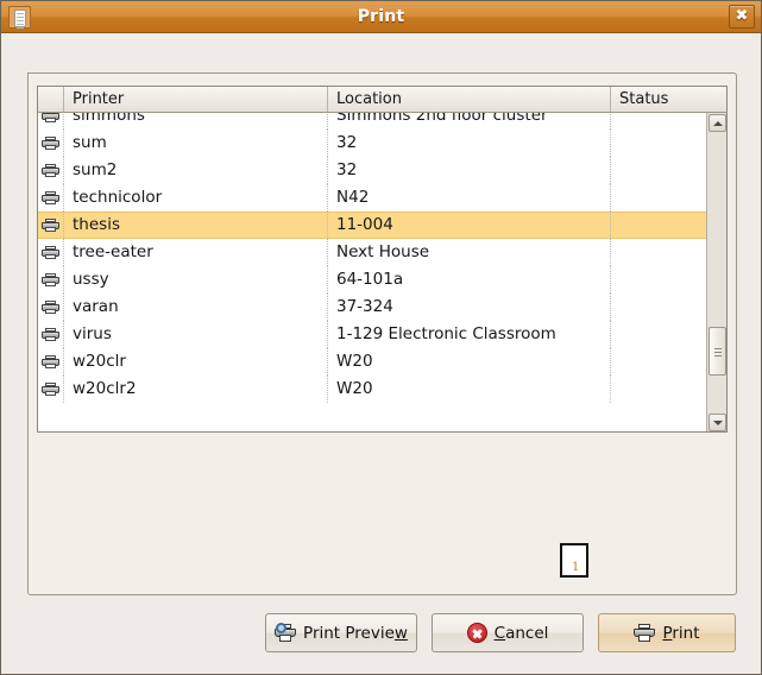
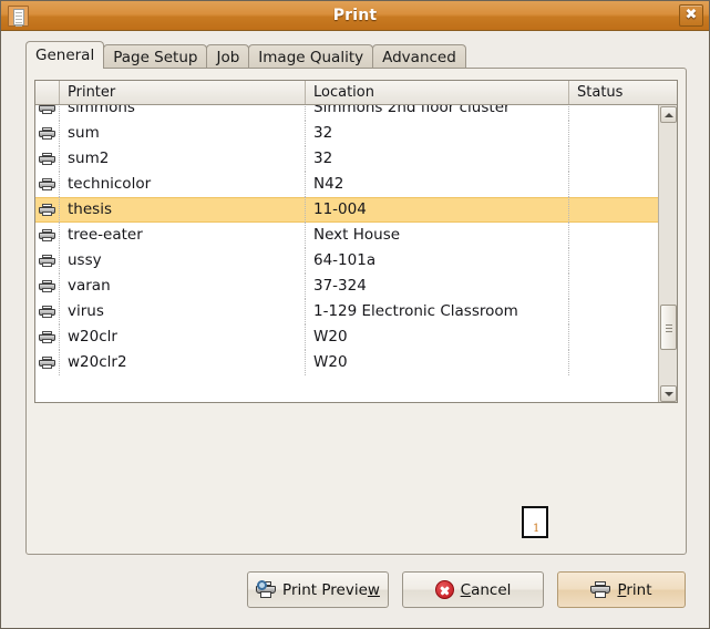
  Print
  ✖
+ General
+ Page Setup
+ Job
+ Image Quality
+ Advanced
  Printer
  Location
  Status
  simmons
  Simmons 2nd floor cluster
  sum
  32
  sum2
  32
  technicolor
  N42
  thesis
  11-004
  tree-eater
  Next House
  ussy
  64-101a
  varan
  37-324
  virus
  1-129 Electronic Classroom
  w20clr
  W20
  w20clr2
  W20
  1
  Print Preview
  Cancel
  Print
